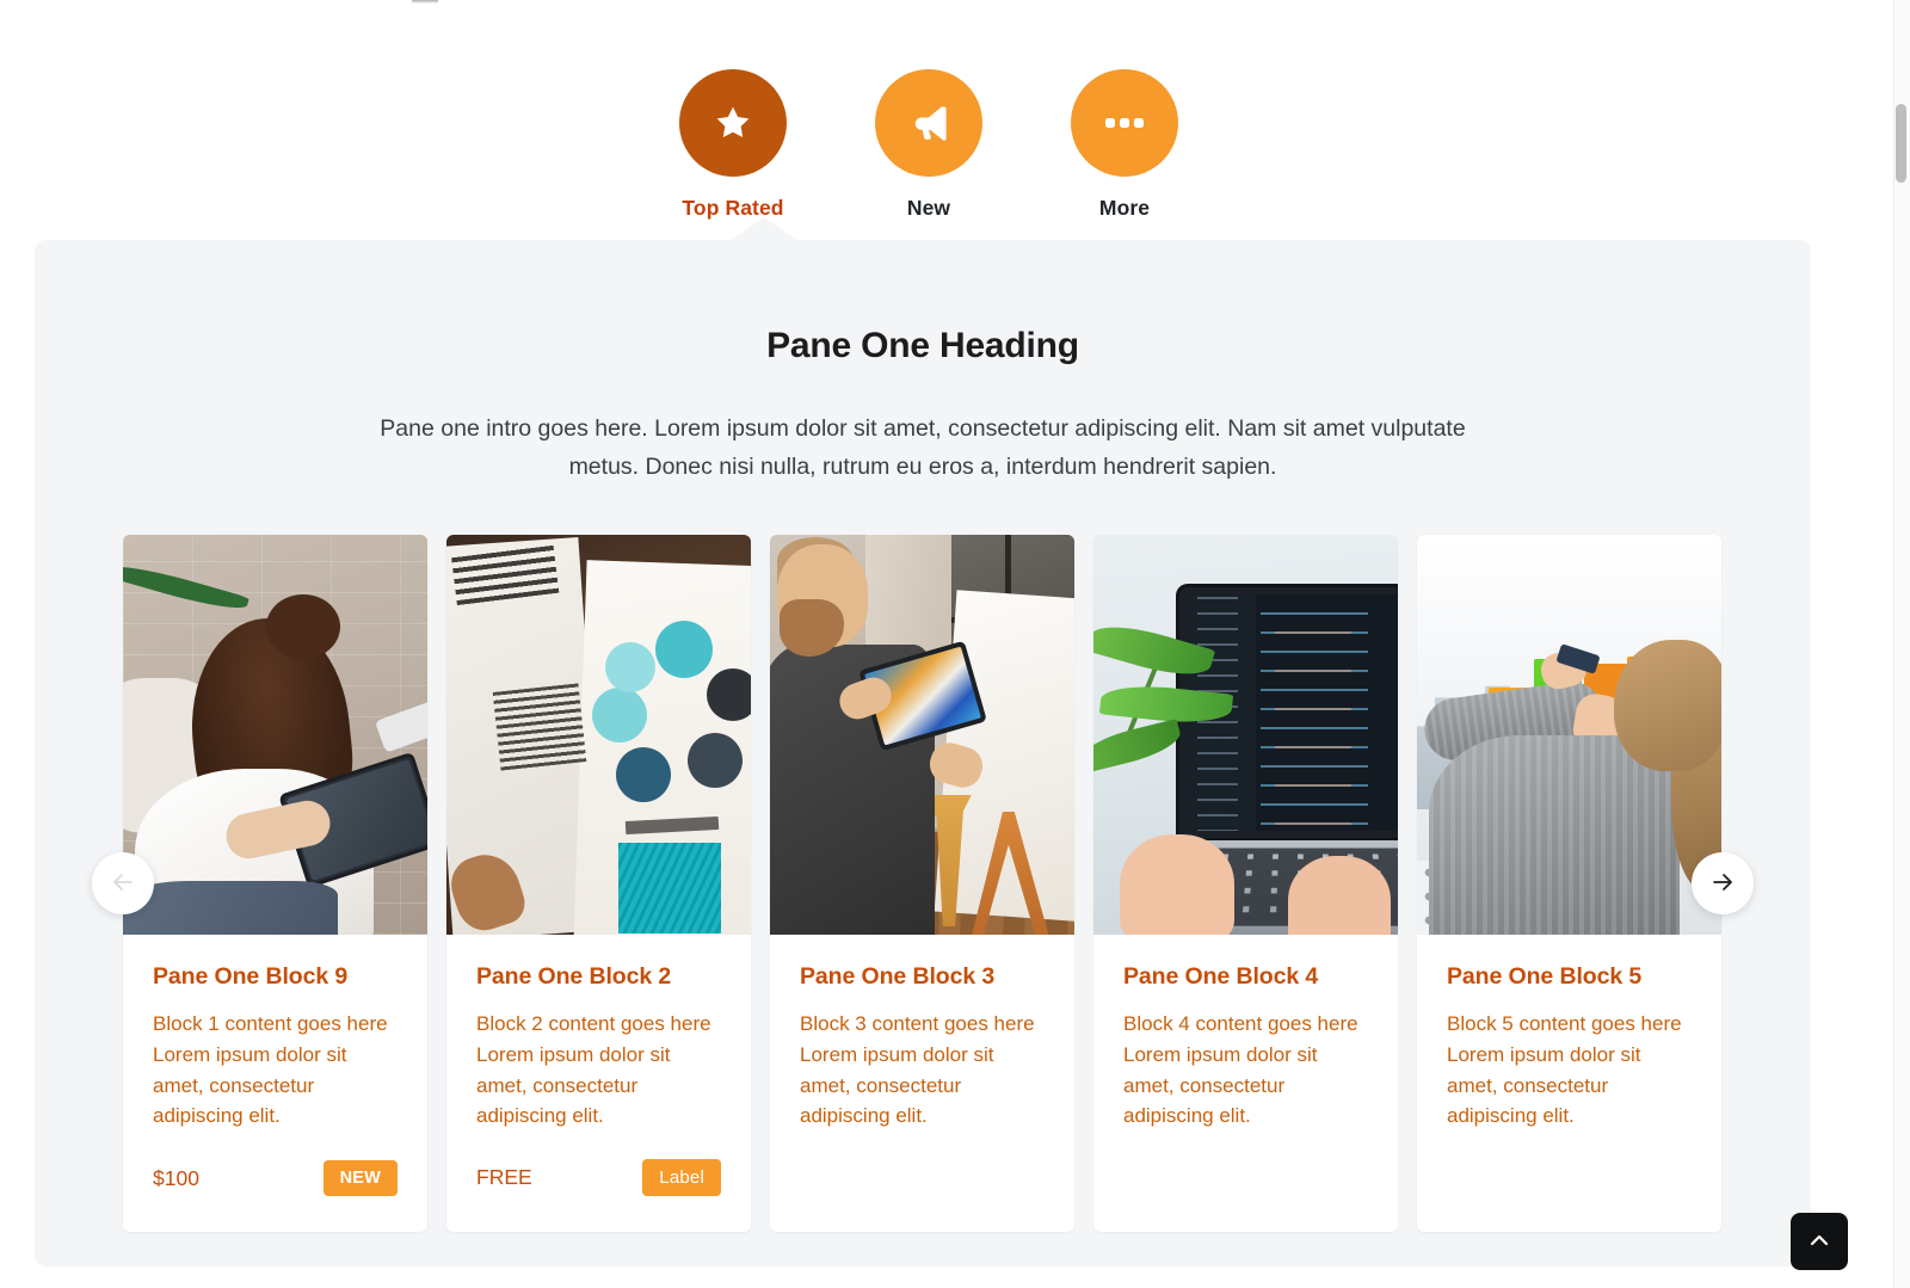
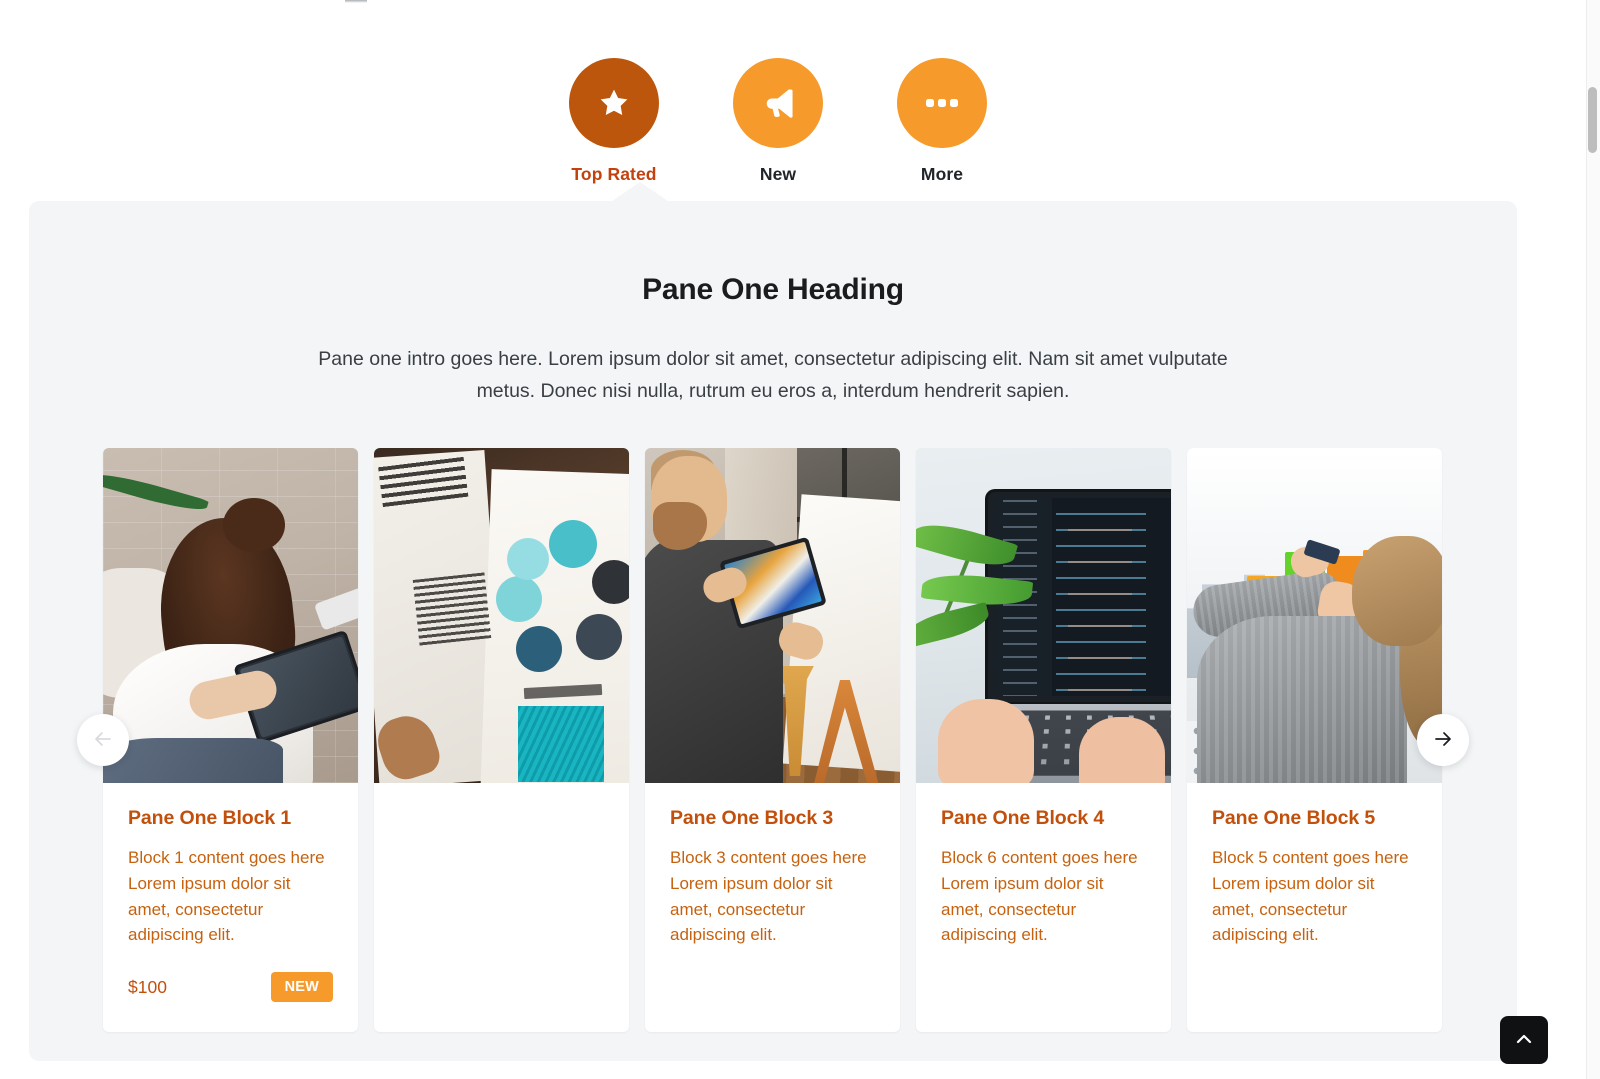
  Top Rated
  New
  More
  Pane One Heading
  Pane one intro goes here. Lorem ipsum dolor sit amet, consectetur adipiscing elit. Nam sit amet vulputate metus. Donec nisi nulla, rutrum eu eros a, interdum hendrerit sapien.
- Pane One Block 9
+ Pane One Block 1
  Block 1 content goes here Lorem ipsum dolor sit amet, consectetur adipiscing elit.
  $100
  NEW
- Pane One Block 2
- Block 2 content goes here Lorem ipsum dolor sit amet, consectetur adipiscing elit.
- FREE
- Label
  Pane One Block 3
  Block 3 content goes here Lorem ipsum dolor sit amet, consectetur adipiscing elit.
  Pane One Block 4
- Block 4 content goes here Lorem ipsum dolor sit amet, consectetur adipiscing elit.
+ Block 6 content goes here Lorem ipsum dolor sit amet, consectetur adipiscing elit.
  Pane One Block 5
  Block 5 content goes here Lorem ipsum dolor sit amet, consectetur adipiscing elit.
